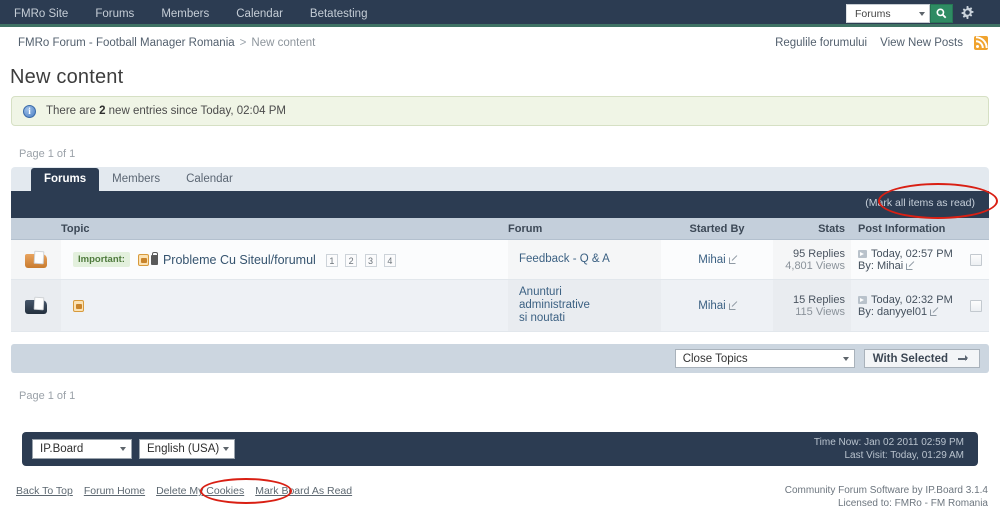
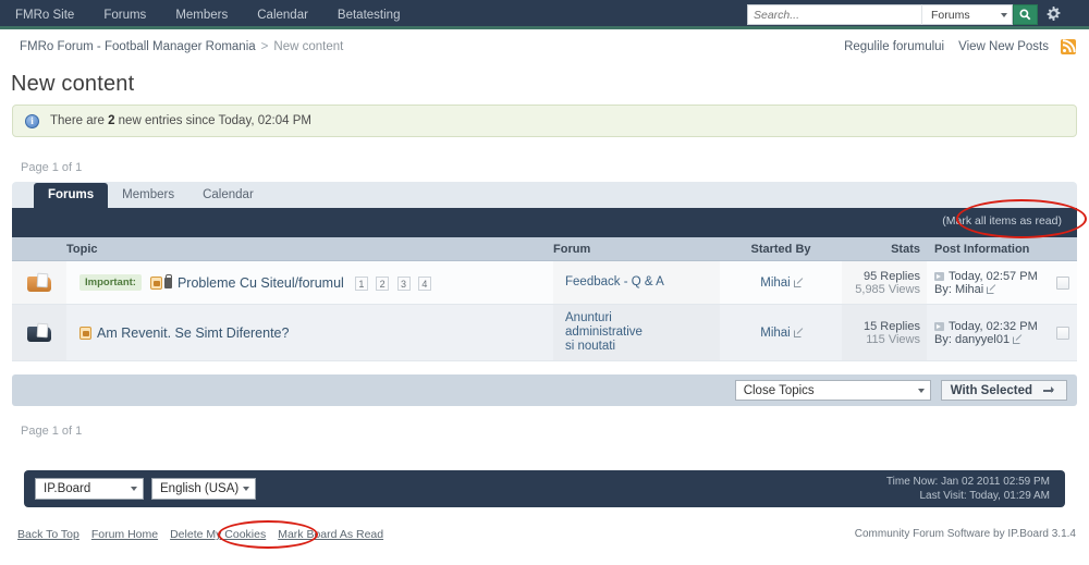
  FMRo Site
  Forums
  Members
  Calendar
  Betatesting
+ Search...
  Forums
  FMRo Forum - Football Manager Romania
  >
  New content
  Regulile forumului
  View New Posts
  New content
  i
  There are 2 new entries since Today, 02:04 PM
  Page 1 of 1
  Forums
  Members
  Calendar
  (Mark all items as read)
  Topic
  Forum
  Started By
  Stats
  Post Information
  Important:
  Probleme Cu Siteul/forumul
  1 2 3 4
  Feedback - Q & A
  Mihai
  95 Replies
- 4,801 Views
+ 5,985 Views
  Today, 02:57 PM
  By: Mihai
+ Am Revenit. Se Simt Diferente?
  Anunturi administrative si noutati
  Mihai
  15 Replies
  115 Views
  Today, 02:32 PM
  By: danyyel01
  Close Topics
  With Selected
  Page 1 of 1
  IP.Board
  English (USA)
  Time Now: Jan 02 2011 02:59 PM
  Last Visit: Today, 01:29 AM
  Back To Top
  Forum Home
  Delete My Cookies
  Mark Board As Read
  Community Forum Software by IP.Board 3.1.4
- Licensed to: FMRo - FM Romania
